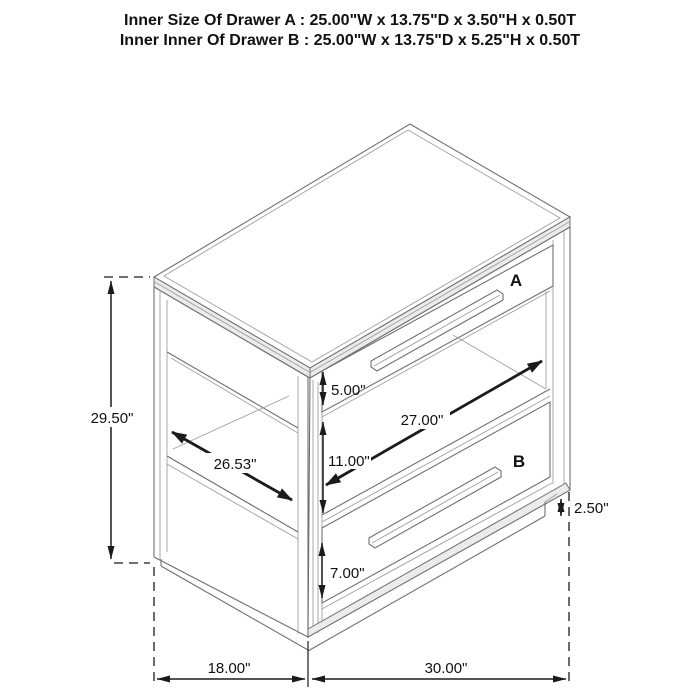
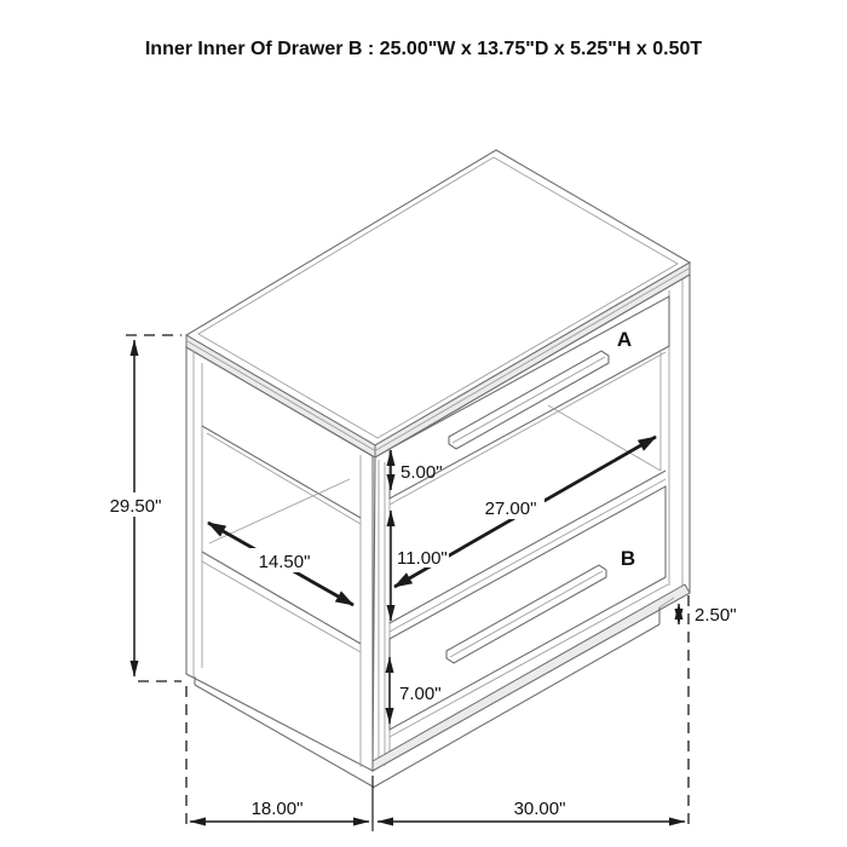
  29.50"
- 26.53"
+ 14.50"
  5.00"
  27.00"
  11.00"
  7.00"
  2.50"
  18.00"
  30.00"
  A
  B
- Inner Size Of Drawer A : 25.00"W x 13.75"D x 3.50"H x 0.50T
  Inner Inner Of Drawer B : 25.00"W x 13.75"D x 5.25"H x 0.50T
